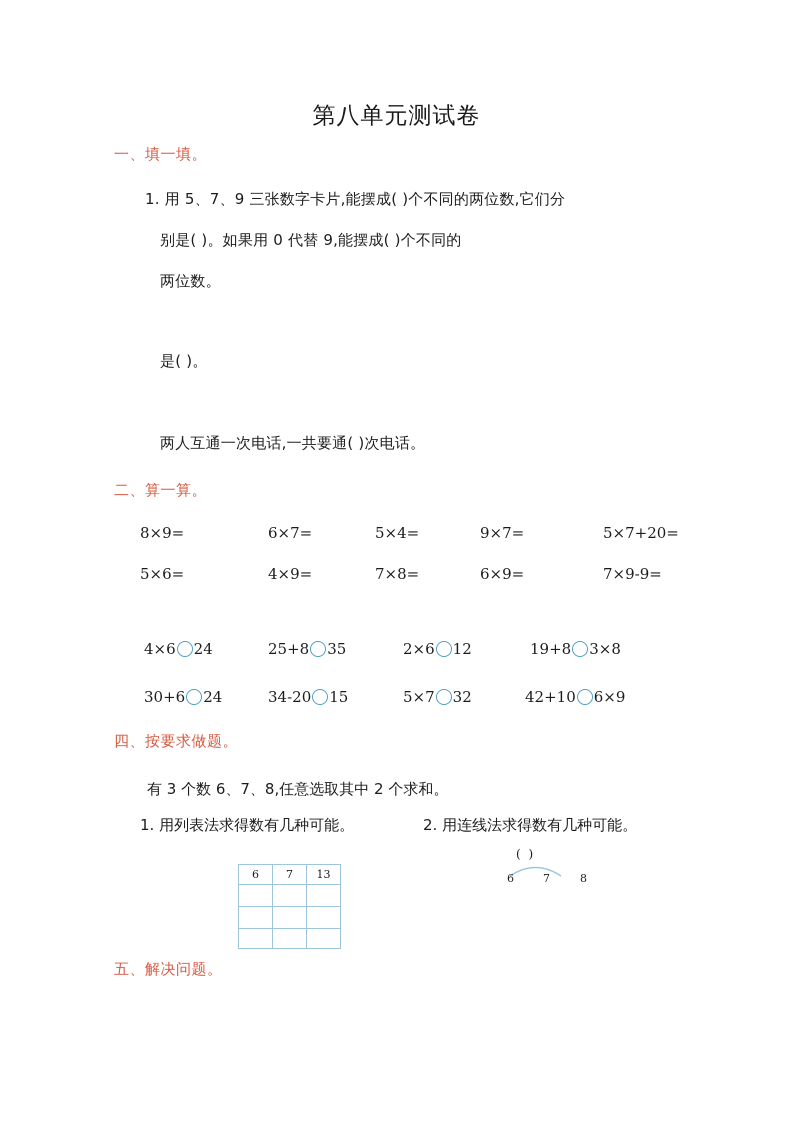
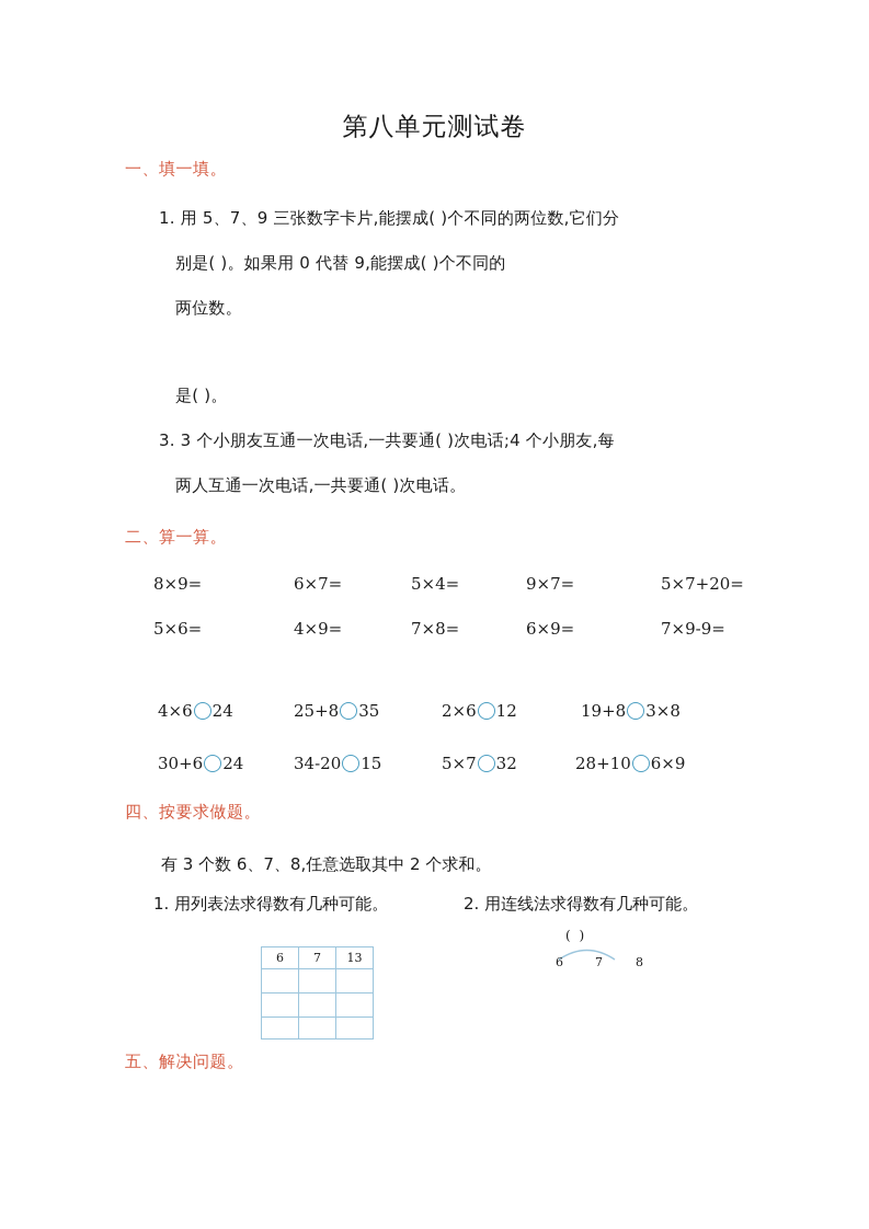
  第八单元测试卷
  一、填一填。
  1. 用 5、7、9 三张数字卡片,能摆成( )个不同的两位数,它们分
  别是( )。如果用 0 代替 9,能摆成( )个不同的
  两位数。
  是( )。
+ 3. 3 个小朋友互通一次电话,一共要通( )次电话;4 个小朋友,每
  两人互通一次电话,一共要通( )次电话。
  二、算一算。
  8×9=
  6×7=
  5×4=
  9×7=
  5×7+20=
  5×6=
  4×9=
  7×8=
  6×9=
  7×9-9=
  4×6
  24
  25+8
  35
  2×6
  12
  19+8
  3×8
  30+6
  24
  34-20
  15
  5×7
  32
- 42+10
+ 28+10
  6×9
  四、按要求做题。
  有 3 个数 6、7、8,任意选取其中 2 个求和。
  1. 用列表法求得数有几种可能。
  2. 用连线法求得数有几种可能。
  6	7	13
  ( )
  6
  7
  8
  五、解决问题。
